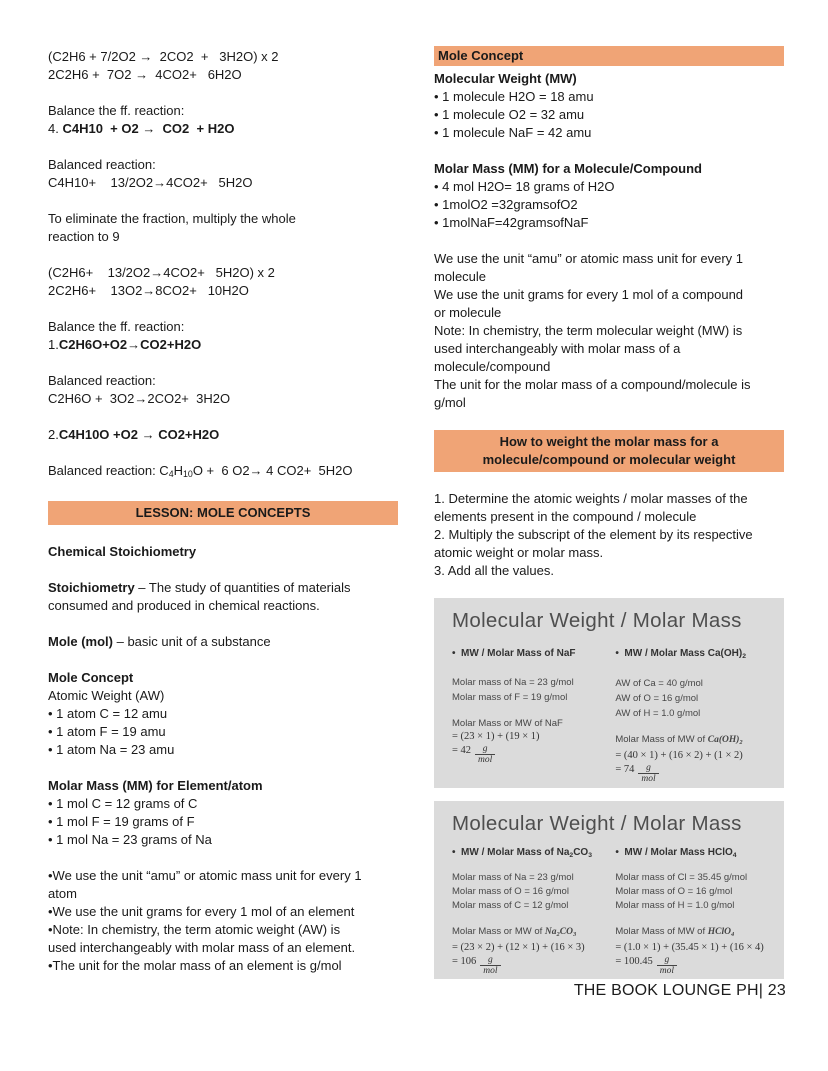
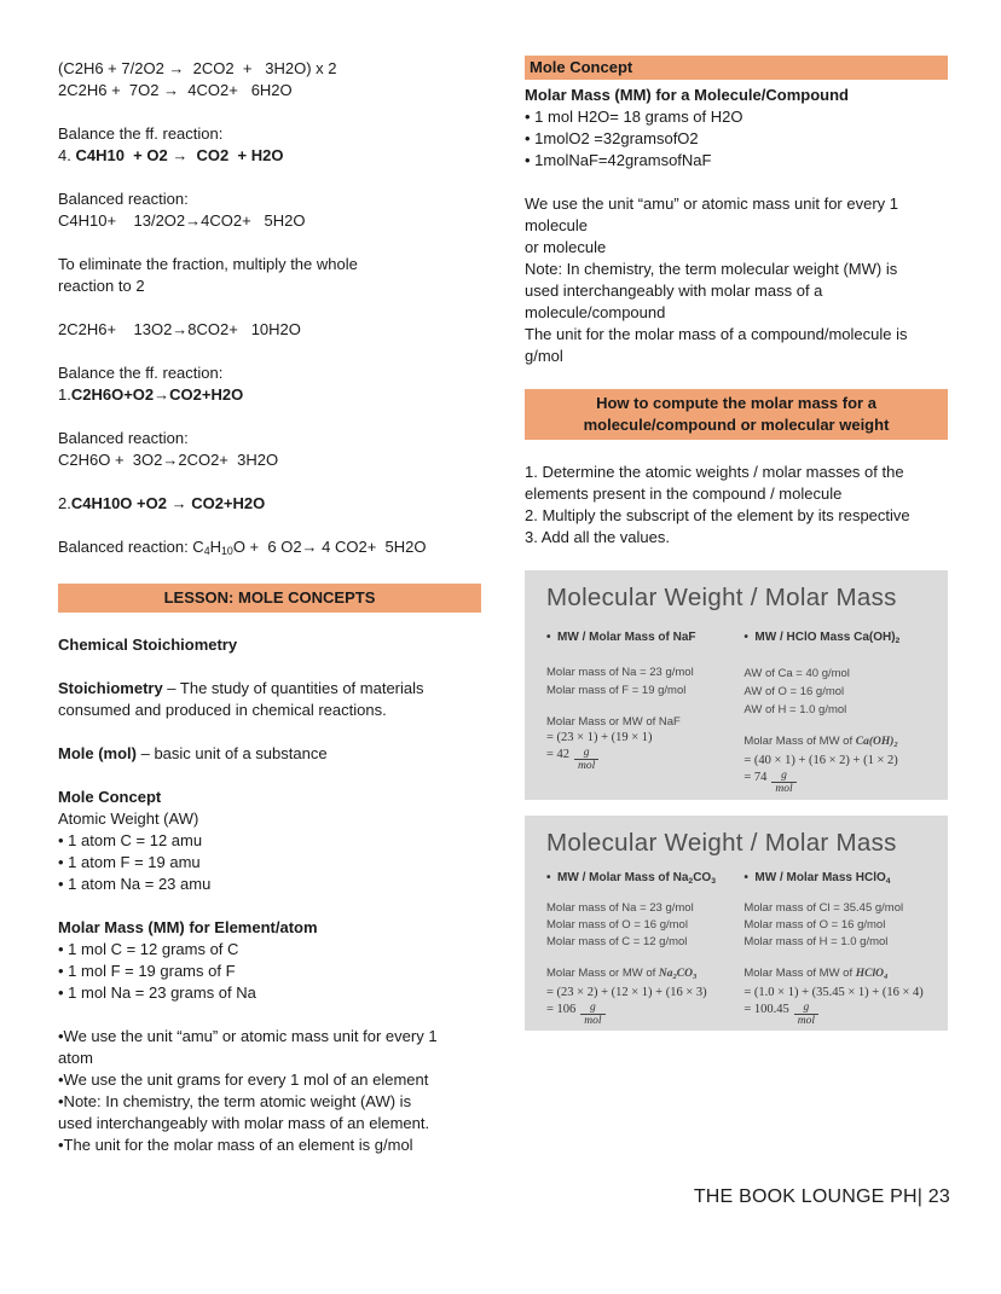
  (C2H6 + 7/2O2 → 2CO2 + 3H2O) x 2
  2C2H6 + 7O2 → 4CO2+ 6H2O
  Balance the ff. reaction:
  4. C4H10 + O2 → CO2 + H2O
  Balanced reaction:
  C4H10+ 13/2O2→4CO2+ 5H2O
  To eliminate the fraction, multiply the whole
- reaction to 9
+ reaction to 2
- (C2H6+ 13/2O2→4CO2+ 5H2O) x 2
  2C2H6+ 13O2→8CO2+ 10H2O
  Balance the ff. reaction:
  1.C2H6O+O2→CO2+H2O
  Balanced reaction:
  C2H6O + 3O2→2CO2+ 3H2O
  2.C4H10O +O2 → CO2+H2O
  Balanced reaction: C4H10O + 6 O2→ 4 CO2+ 5H2O
  LESSON: MOLE CONCEPTS
  Chemical Stoichiometry
  Stoichiometry – The study of quantities of materials
  consumed and produced in chemical reactions.
  Mole (mol) – basic unit of a substance
  Mole Concept
  Atomic Weight (AW)
  • 1 atom C = 12 amu
  • 1 atom F = 19 amu
  • 1 atom Na = 23 amu
  Molar Mass (MM) for Element/atom
  • 1 mol C = 12 grams of C
  • 1 mol F = 19 grams of F
  • 1 mol Na = 23 grams of Na
  •We use the unit “amu” or atomic mass unit for every 1
  atom
  •We use the unit grams for every 1 mol of an element
  •Note: In chemistry, the term atomic weight (AW) is
  used interchangeably with molar mass of an element.
  •The unit for the molar mass of an element is g/mol
  Mole Concept
- Molecular Weight (MW)
- • 1 molecule H2O = 18 amu
- • 1 molecule O2 = 32 amu
- • 1 molecule NaF = 42 amu
  Molar Mass (MM) for a Molecule/Compound
- • 4 mol H2O= 18 grams of H2O
+ • 1 mol H2O= 18 grams of H2O
  • 1molO2 =32gramsofO2
  • 1molNaF=42gramsofNaF
  We use the unit “amu” or atomic mass unit for every 1
  molecule
- We use the unit grams for every 1 mol of a compound
  or molecule
  Note: In chemistry, the term molecular weight (MW) is
  used interchangeably with molar mass of a
  molecule/compound
  The unit for the molar mass of a compound/molecule is
  g/mol
- How to weight the molar mass for a
+ How to compute the molar mass for a
  molecule/compound or molecular weight
  1. Determine the atomic weights / molar masses of the
  elements present in the compound / molecule
  2. Multiply the subscript of the element by its respective
- atomic weight or molar mass.
  3. Add all the values.
  Molecular Weight / Molar Mass
  • MW / Molar Mass of NaF
  Molar mass of Na = 23 g/mol
  Molar mass of F = 19 g/mol
  Molar Mass or MW of NaF
  = (23 × 1) + (19 × 1)
  = 42
  g
  mol
- • MW / Molar Mass Ca(OH)
+ • MW / HClO Mass Ca(OH)
  AW of Ca = 40 g/mol
  AW of O = 16 g/mol
  AW of H = 1.0 g/mol
  Molar Mass of MW of Ca(OH)
  = (40 × 1) + (16 × 2) + (1 × 2)
  = 74
  g
  mol
  Molecular Weight / Molar Mass
  • MW / Molar Mass of Na CO
  Molar mass of Na = 23 g/mol
  Molar mass of O = 16 g/mol
  Molar mass of C = 12 g/mol
  Molar Mass or MW of Na CO
  = (23 × 2) + (12 × 1) + (16 × 3)
  = 106
  g
  mol
  • MW / Molar Mass HClO
  Molar mass of Cl = 35.45 g/mol
  Molar mass of O = 16 g/mol
  Molar mass of H = 1.0 g/mol
  Molar Mass of MW of HClO
  = (1.0 × 1) + (35.45 × 1) + (16 × 4)
  = 100.45
  g
  mol
  THE BOOK LOUNGE PH| 23
